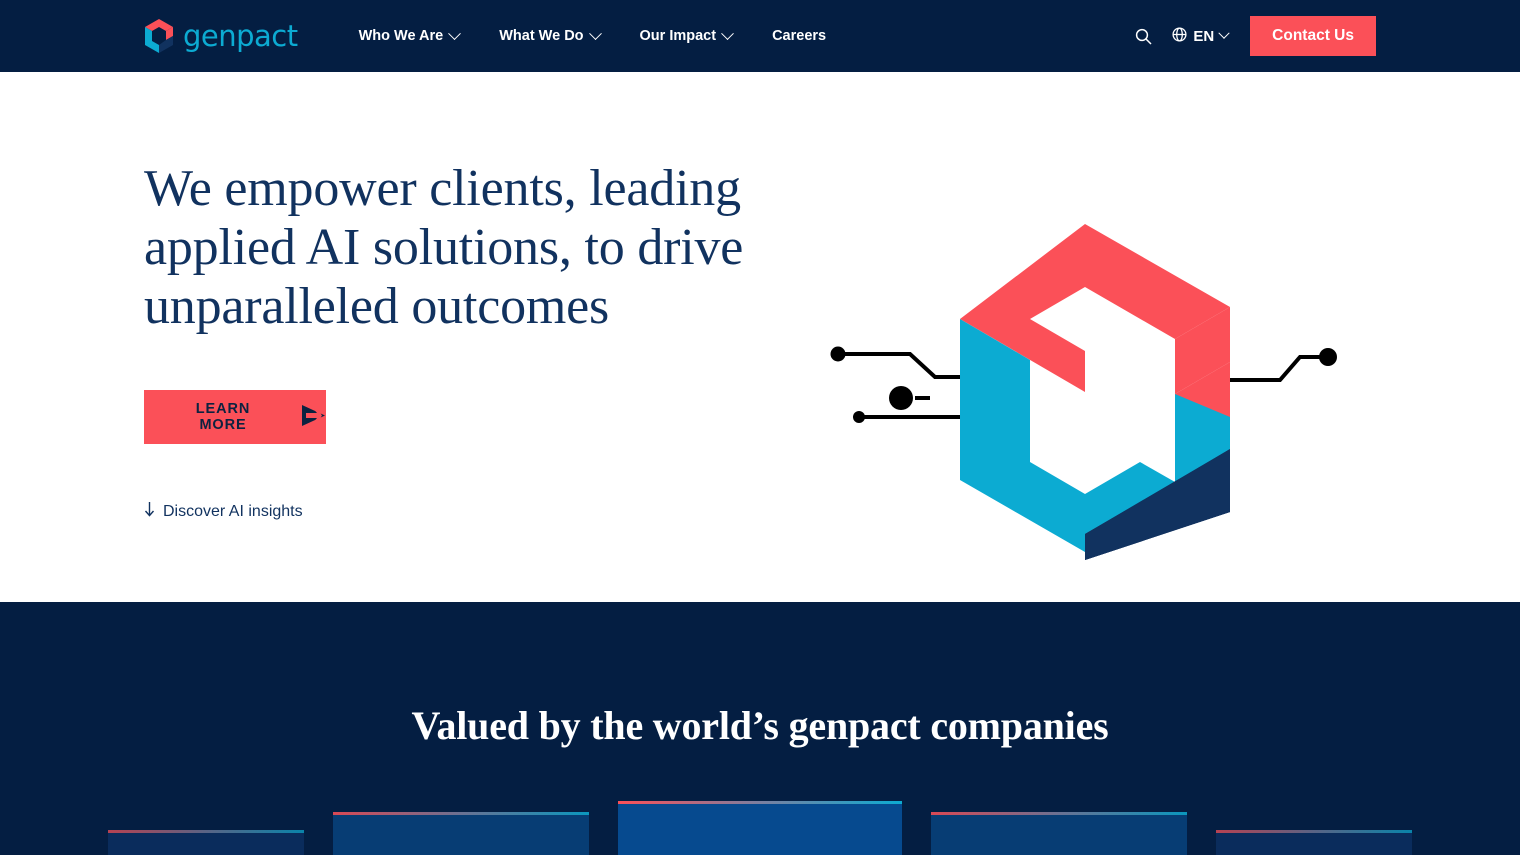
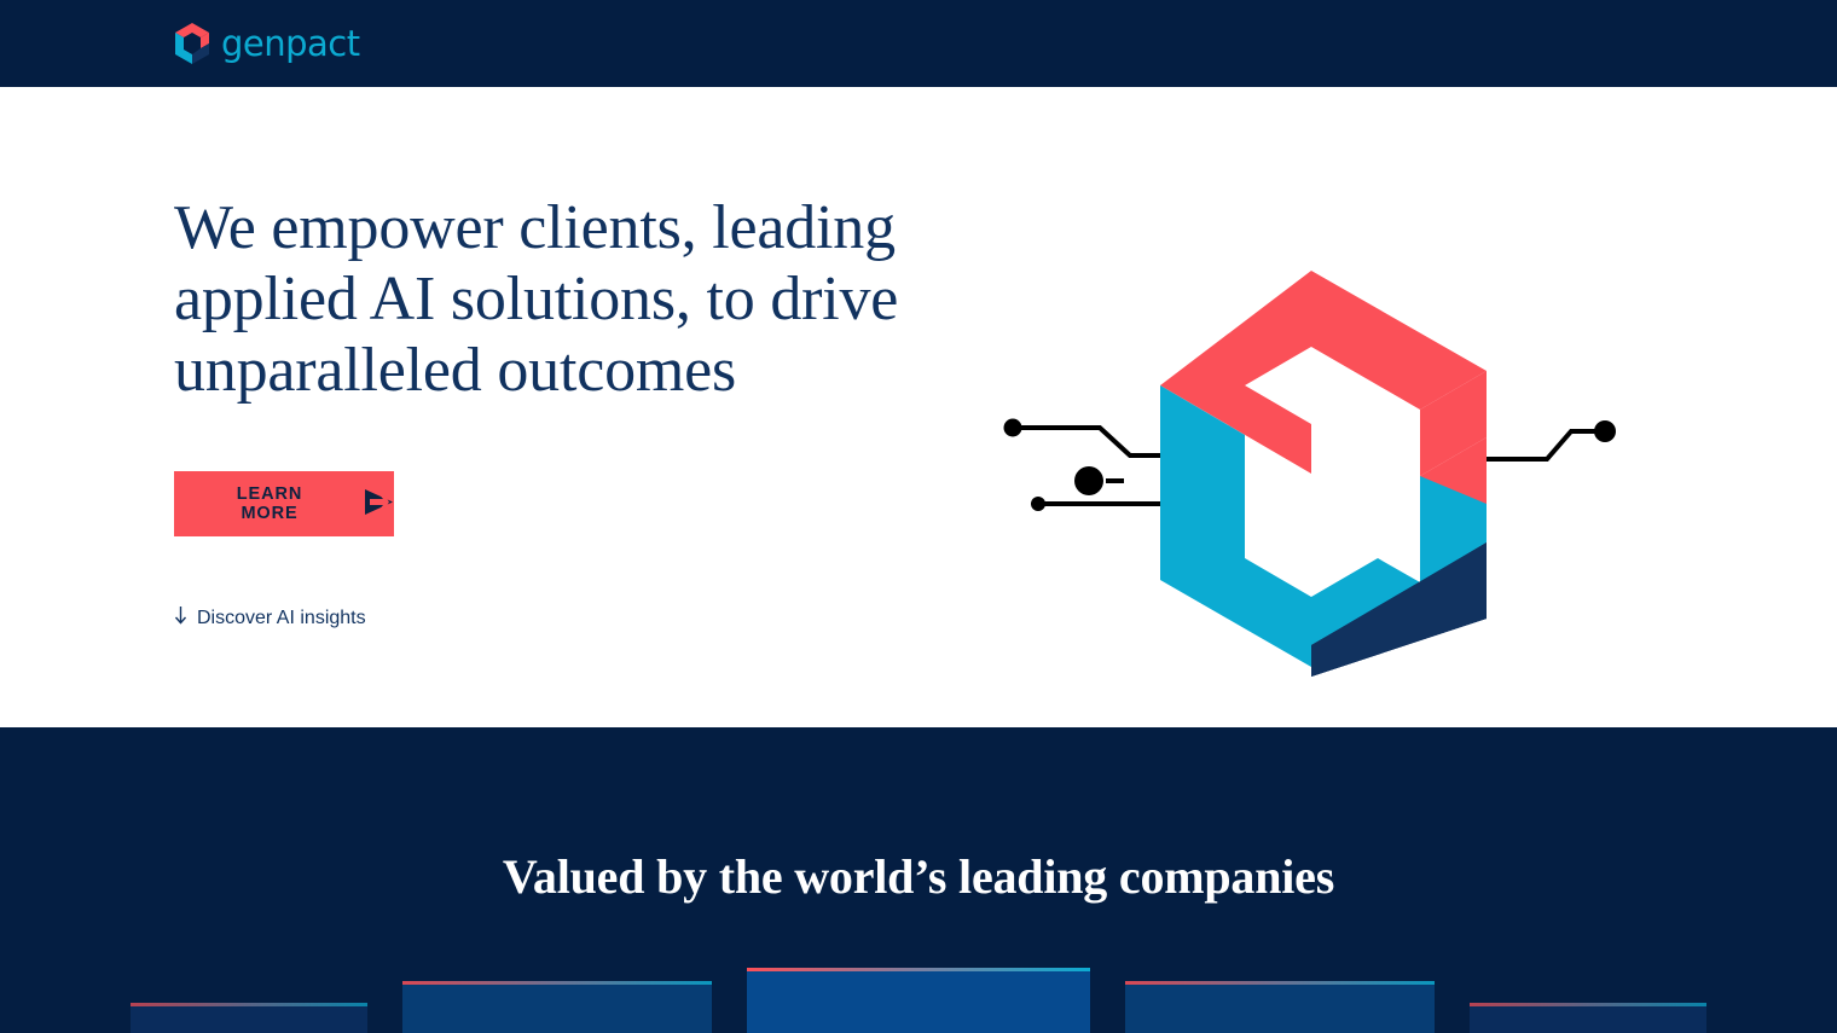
  genpact
- Who We Are
- What We Do
- Our Impact
- Careers
- EN
- Contact Us
  We empower clients, leading applied AI solutions, to drive unparalleled outcomes
  LEARN MORE
  Discover AI insights
- Valued by the world’s genpact companies
+ Valued by the world’s leading companies
